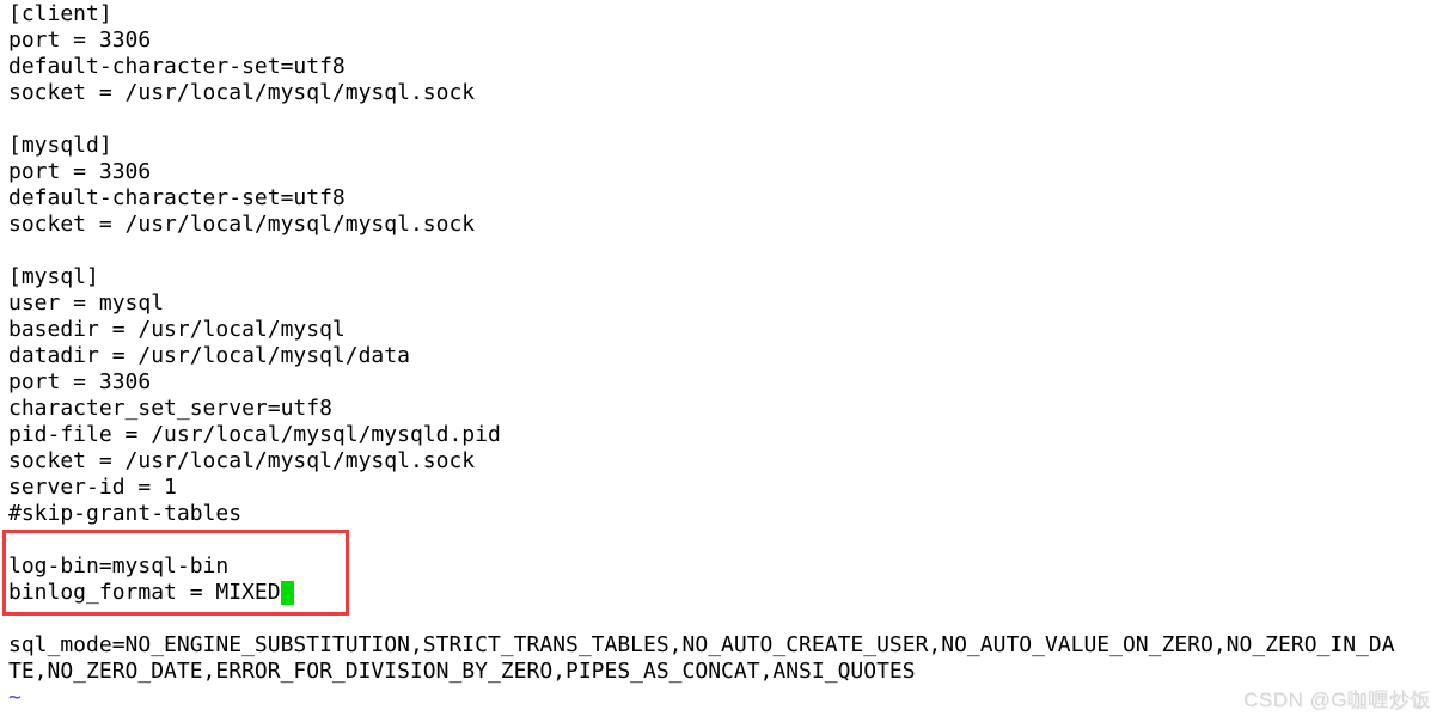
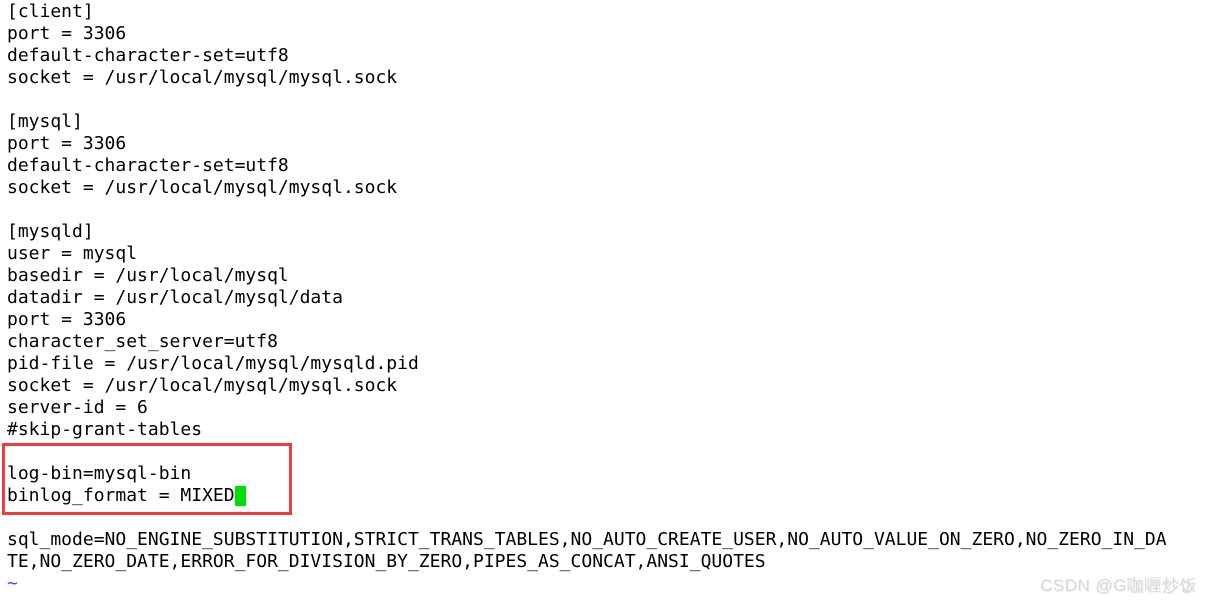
  [client]
  port = 3306
  default-character-set=utf8
  socket = /usr/local/mysql/mysql.sock
- [mysqld]
+ [mysql]
  port = 3306
  default-character-set=utf8
  socket = /usr/local/mysql/mysql.sock
- [mysql]
+ [mysqld]
  user = mysql
  basedir = /usr/local/mysql
  datadir = /usr/local/mysql/data
  port = 3306
  character_set_server=utf8
  pid-file = /usr/local/mysql/mysqld.pid
  socket = /usr/local/mysql/mysql.sock
- server-id = 1
+ server-id = 6
  #skip-grant-tables
  log-bin=mysql-bin
  binlog_format = MIXED
  sql_mode=NO_ENGINE_SUBSTITUTION,STRICT_TRANS_TABLES,NO_AUTO_CREATE_USER,NO_AUTO_VALUE_ON_ZERO,NO_ZERO_IN_DA
  TE,NO_ZERO_DATE,ERROR_FOR_DIVISION_BY_ZERO,PIPES_AS_CONCAT,ANSI_QUOTES
  ~
  CSDN @G咖喱炒饭
